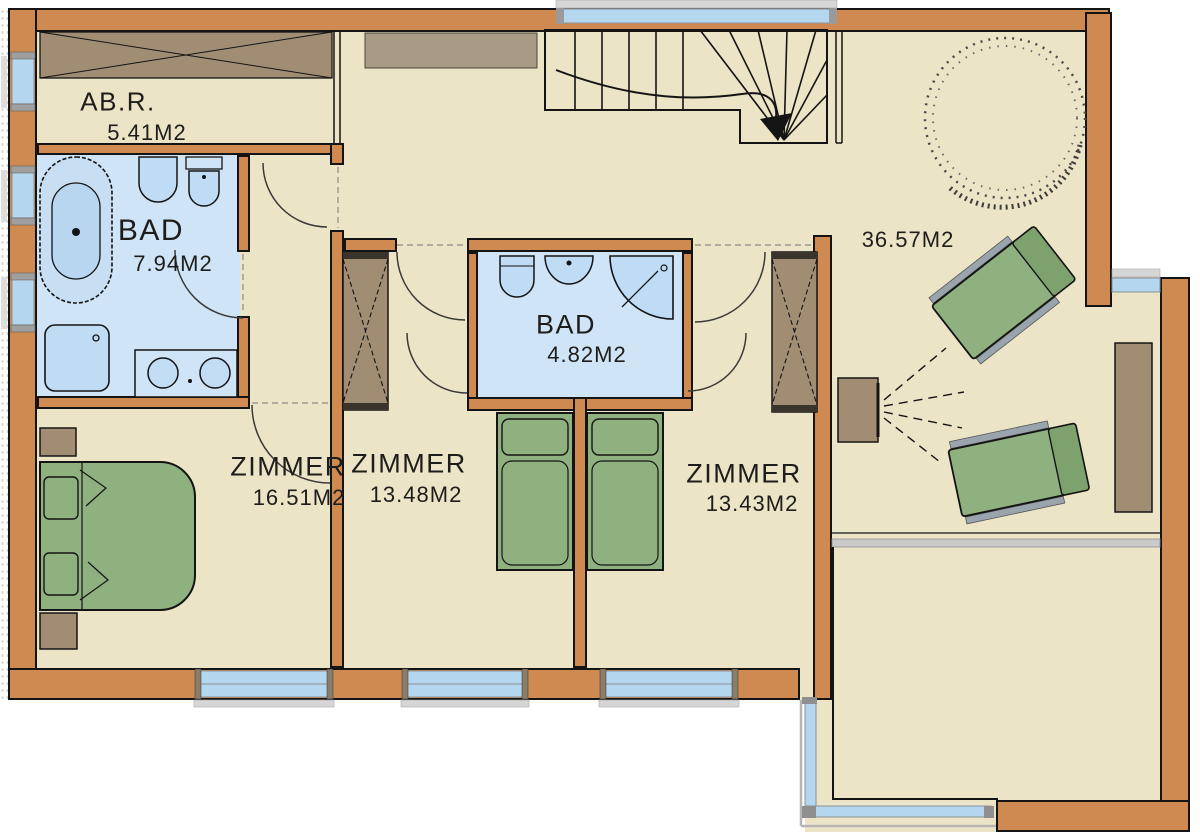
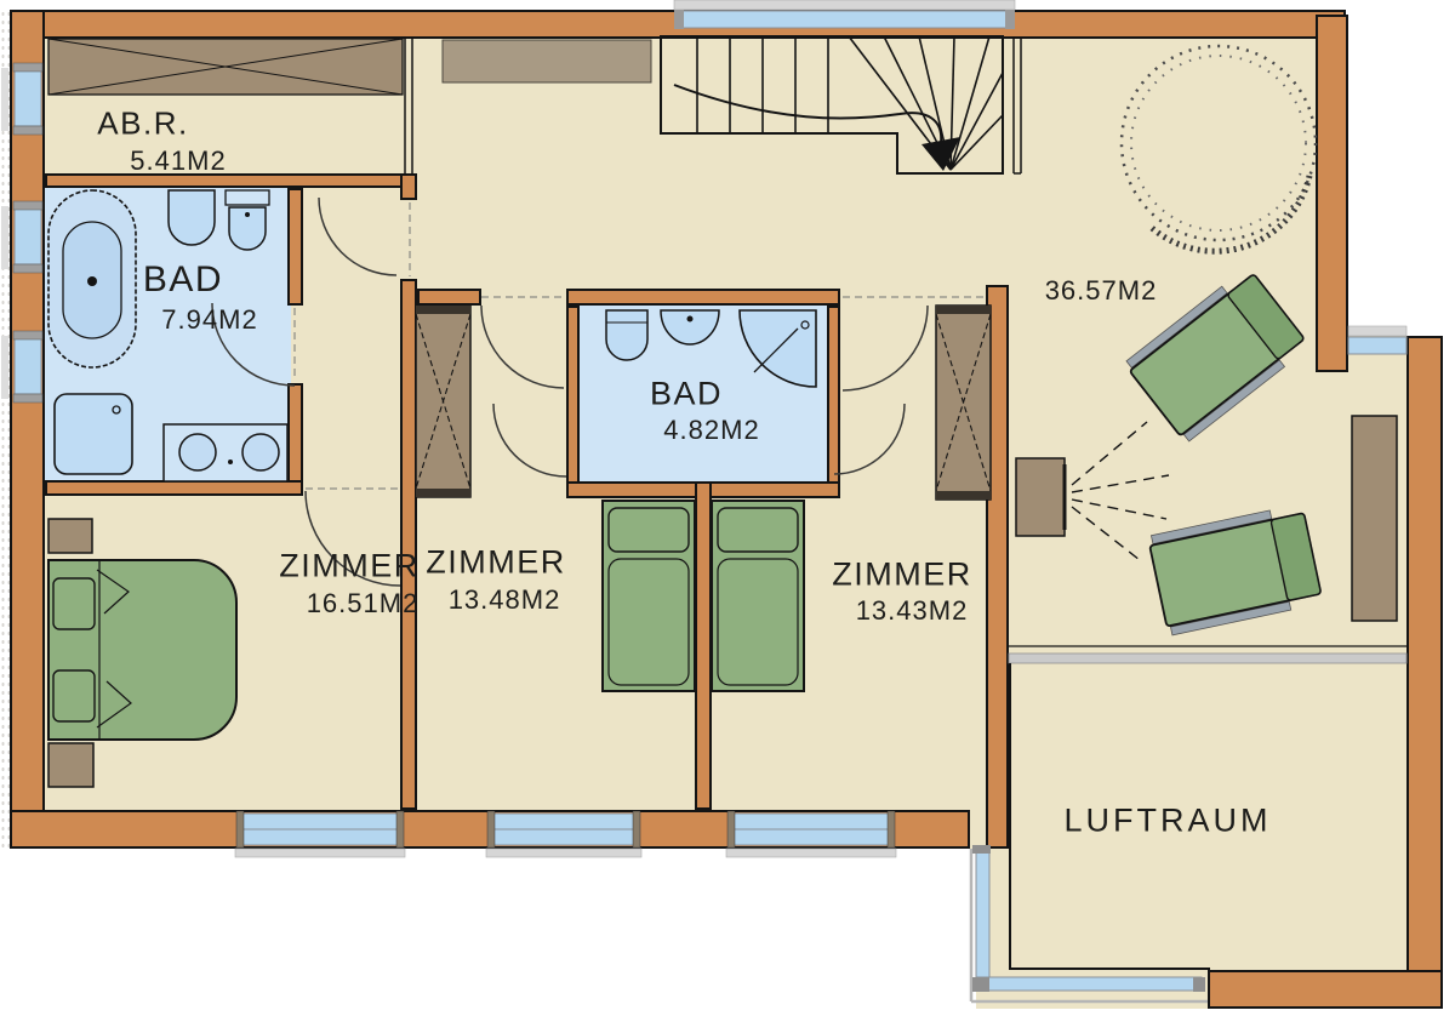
  AB.R.
  5.41M2
  BAD
  7.94M2
  BAD
  4.82M2
  ZIMMER
  16.51M2
  ZIMMER
  13.48M2
  ZIMMER
  13.43M2
  36.57M2
+ LUFTRAUM
